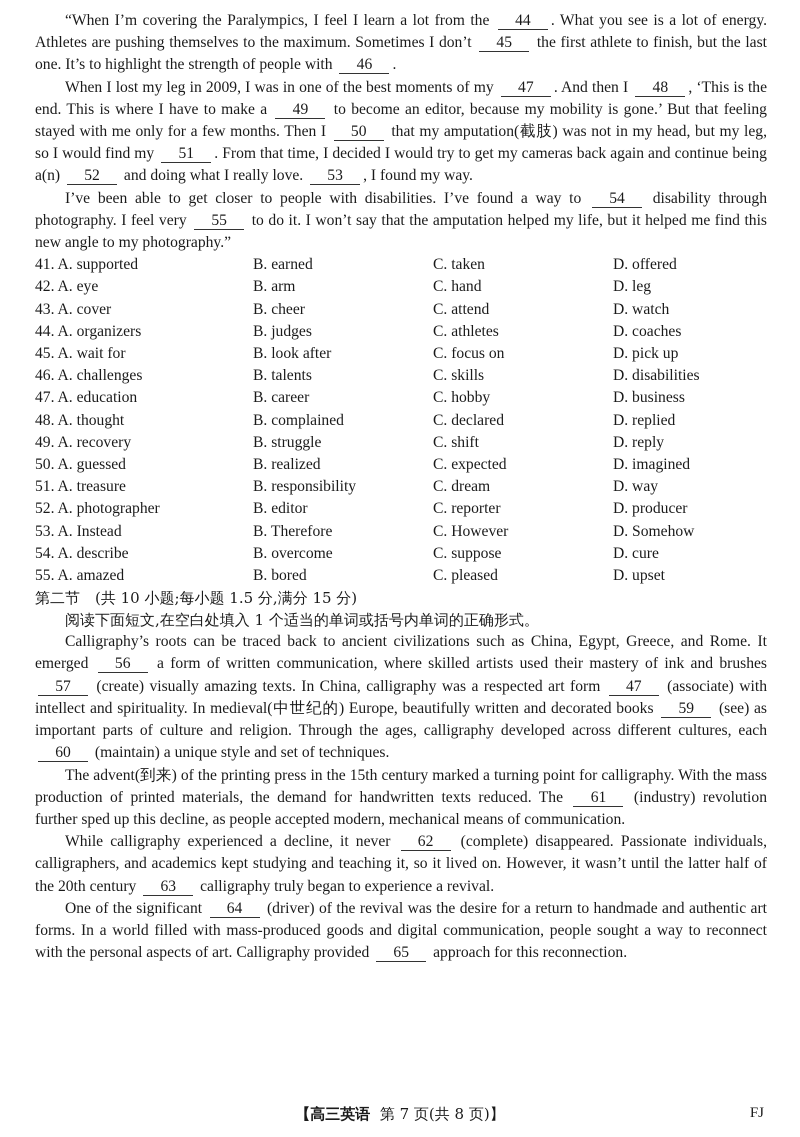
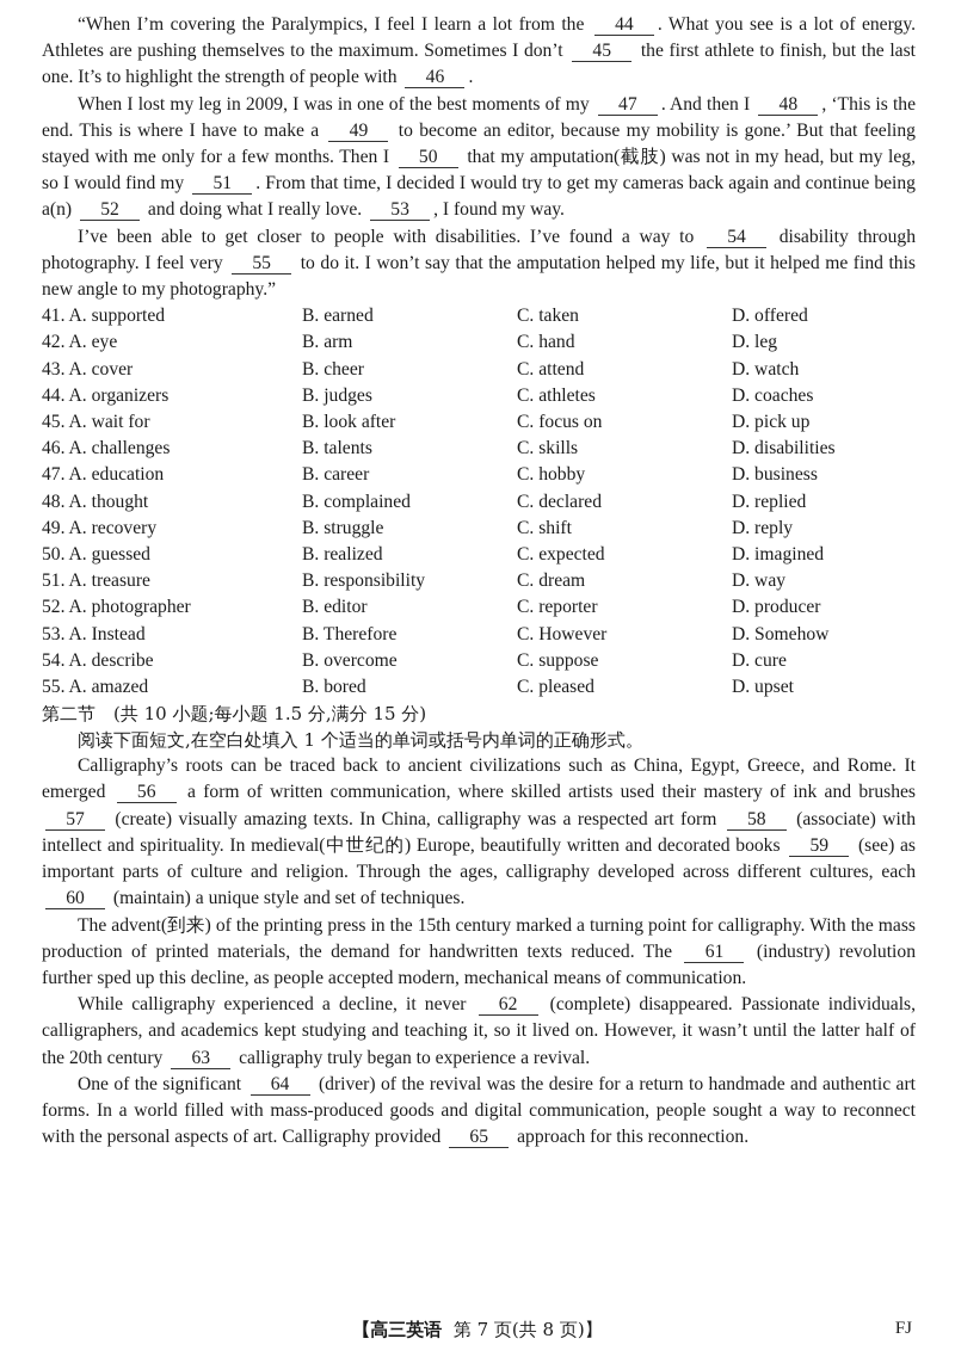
  “When I’m covering the Paralympics, I feel I learn a lot from the 44 . What you see is a lot of energy. Athletes are pushing themselves to the maximum. Sometimes I don’t 45 the first athlete to finish, but the last one. It’s to highlight the strength of people with 46 .
  When I lost my leg in 2009, I was in one of the best moments of my 47 . And then I 48 , ‘This is the end. This is where I have to make a 49 to become an editor, because my mobility is gone.’ But that feeling stayed with me only for a few months. Then I 50 that my amputation(截肢) was not in my head, but my leg, so I would find my 51 . From that time, I decided I would try to get my cameras back again and continue being a(n) 52 and doing what I really love. 53 , I found my way.
  I’ve been able to get closer to people with disabilities. I’ve found a way to 54 disability through photography. I feel very 55 to do it. I won’t say that the amputation helped my life, but it helped me find this new angle to my photography.”
  41. A. supported
  B. earned
  C. taken
  D. offered
  42. A. eye
  B. arm
  C. hand
  D. leg
  43. A. cover
  B. cheer
  C. attend
  D. watch
  44. A. organizers
  B. judges
  C. athletes
  D. coaches
  45. A. wait for
  B. look after
  C. focus on
  D. pick up
  46. A. challenges
  B. talents
  C. skills
  D. disabilities
  47. A. education
  B. career
  C. hobby
  D. business
  48. A. thought
  B. complained
  C. declared
  D. replied
  49. A. recovery
  B. struggle
  C. shift
  D. reply
  50. A. guessed
  B. realized
  C. expected
  D. imagined
  51. A. treasure
  B. responsibility
  C. dream
  D. way
  52. A. photographer
  B. editor
  C. reporter
  D. producer
  53. A. Instead
  B. Therefore
  C. However
  D. Somehow
  54. A. describe
  B. overcome
  C. suppose
  D. cure
  55. A. amazed
  B. bored
  C. pleased
  D. upset
  第二节 (共 10 小题;每小题 1.5 分,满分 15 分)
  阅读下面短文,在空白处填入 1 个适当的单词或括号内单词的正确形式。
- Calligraphy’s roots can be traced back to ancient civilizations such as China, Egypt, Greece, and Rome. It emerged 56 a form of written communication, where skilled artists used their mastery of ink and brushes 57 (create) visually amazing texts. In China, calligraphy was a respected art form 47 (associate) with intellect and spirituality. In medieval(中世纪的) Europe, beautifully written and decorated books 59 (see) as important parts of culture and religion. Through the ages, calligraphy developed across different cultures, each 60 (maintain) a unique style and set of techniques.
+ Calligraphy’s roots can be traced back to ancient civilizations such as China, Egypt, Greece, and Rome. It emerged 56 a form of written communication, where skilled artists used their mastery of ink and brushes 57 (create) visually amazing texts. In China, calligraphy was a respected art form 58 (associate) with intellect and spirituality. In medieval(中世纪的) Europe, beautifully written and decorated books 59 (see) as important parts of culture and religion. Through the ages, calligraphy developed across different cultures, each 60 (maintain) a unique style and set of techniques.
  The advent(到来) of the printing press in the 15th century marked a turning point for calligraphy. With the mass production of printed materials, the demand for handwritten texts reduced. The 61 (industry) revolution further sped up this decline, as people accepted modern, mechanical means of communication.
  While calligraphy experienced a decline, it never 62 (complete) disappeared. Passionate individuals, calligraphers, and academics kept studying and teaching it, so it lived on. However, it wasn’t until the latter half of the 20th century 63 calligraphy truly began to experience a revival.
  One of the significant 64 (driver) of the revival was the desire for a return to handmade and authentic art forms. In a world filled with mass-produced goods and digital communication, people sought a way to reconnect with the personal aspects of art. Calligraphy provided 65 approach for this reconnection.
  【高三英语 第 7 页(共 8 页)】
  FJ
